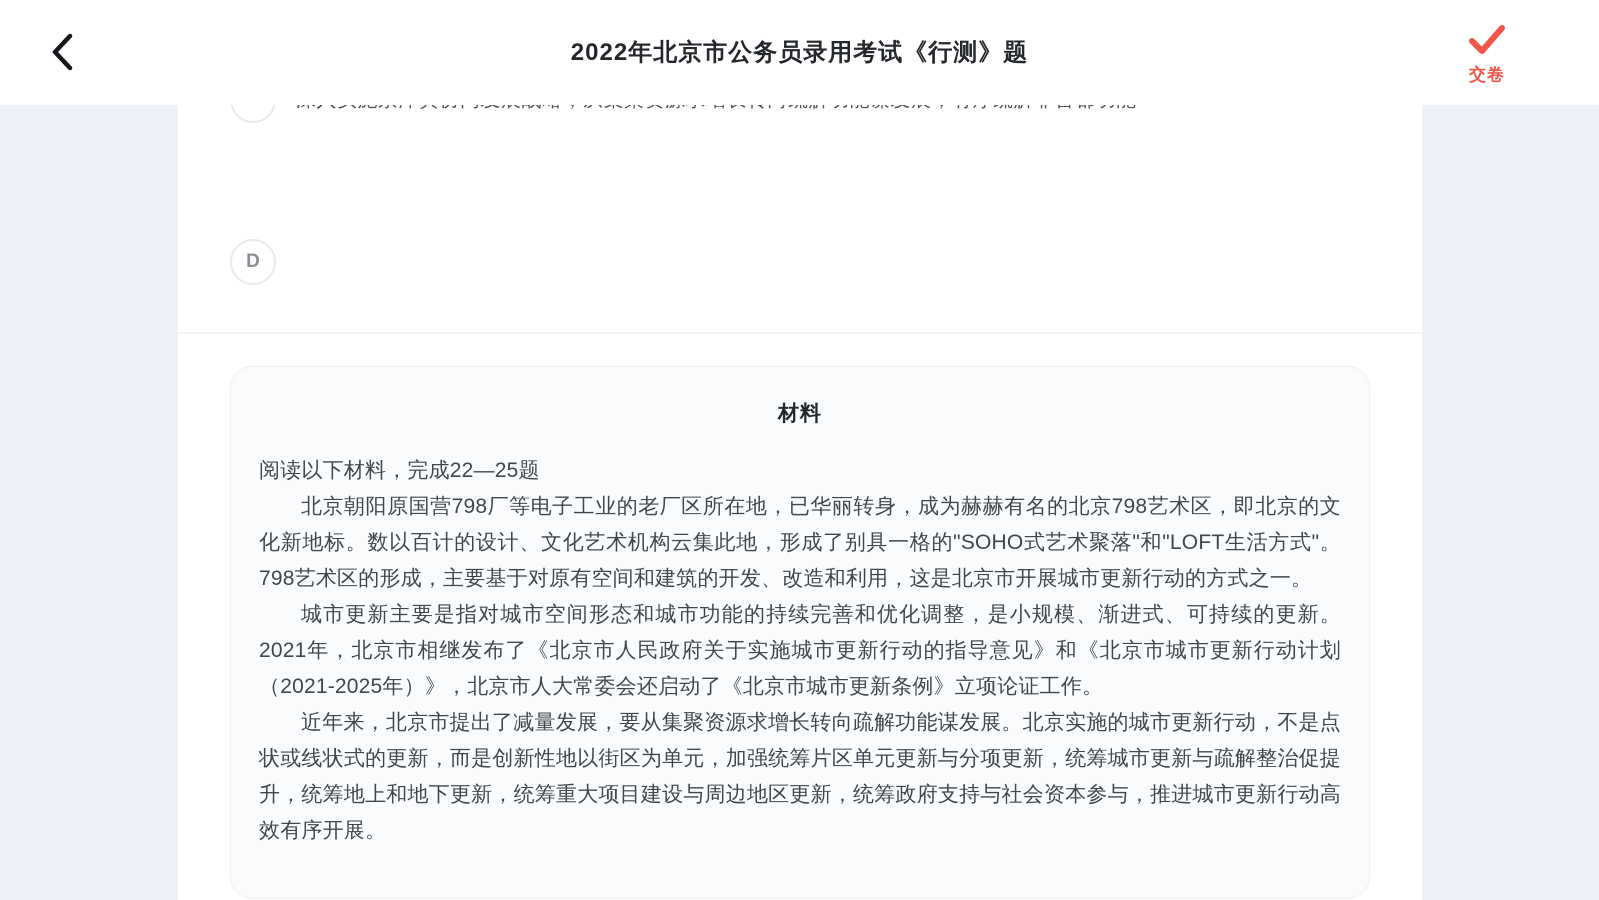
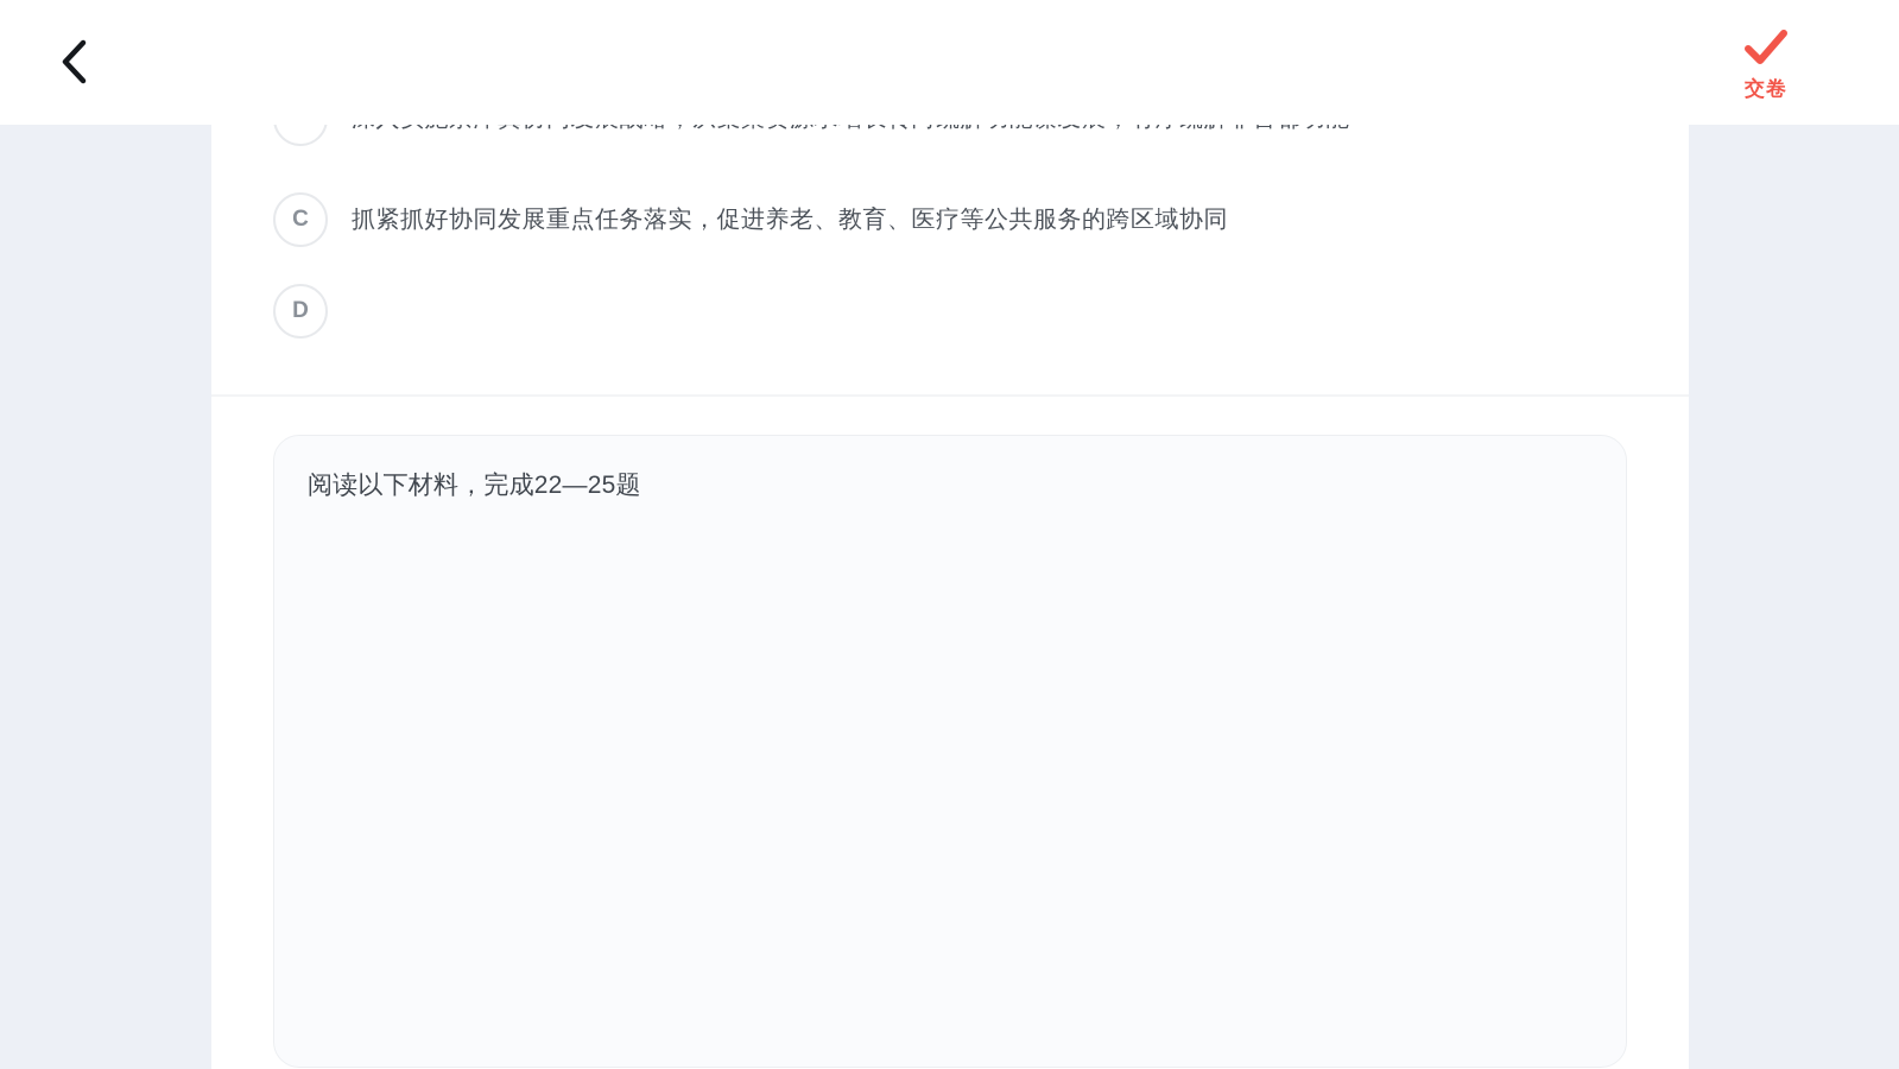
+ C
+ 抓紧抓好协同发展重点任务落实，促进养老、教育、医疗等公共服务的跨区域协同
  D
- 材料
  阅读以下材料，完成22—25题
- 北京朝阳原国营798厂等电子工业的老厂区所在地，已华丽转身，成为赫赫有名的北京798艺术区，即北京的文化新地标。数以百计的设计、文化艺术机构云集此地，形成了别具一格的"SOHO式艺术聚落"和"LOFT生活方式"。798艺术区的形成，主要基于对原有空间和建筑的开发、改造和利用，这是北京市开展城市更新行动的方式之一。
- 城市更新主要是指对城市空间形态和城市功能的持续完善和优化调整，是小规模、渐进式、可持续的更新。2021年，北京市相继发布了《北京市人民政府关于实施城市更新行动的指导意见》和《北京市城市更新行动计划（2021-2025年）》，北京市人大常委会还启动了《北京市城市更新条例》立项论证工作。
- 近年来，北京市提出了减量发展，要从集聚资源求增长转向疏解功能谋发展。北京实施的城市更新行动，不是点状或线状式的更新，而是创新性地以街区为单元，加强统筹片区单元更新与分项更新，统筹城市更新与疏解整治促提升，统筹地上和地下更新，统筹重大项目建设与周边地区更新，统筹政府支持与社会资本参与，推进城市更新行动高效有序开展。
- 2022年北京市公务员录用考试《行测》题
  交卷
